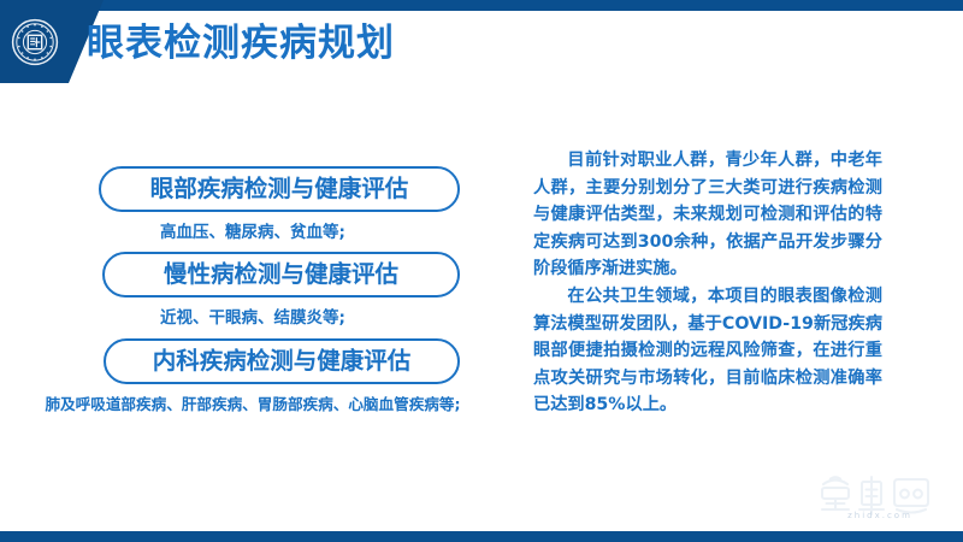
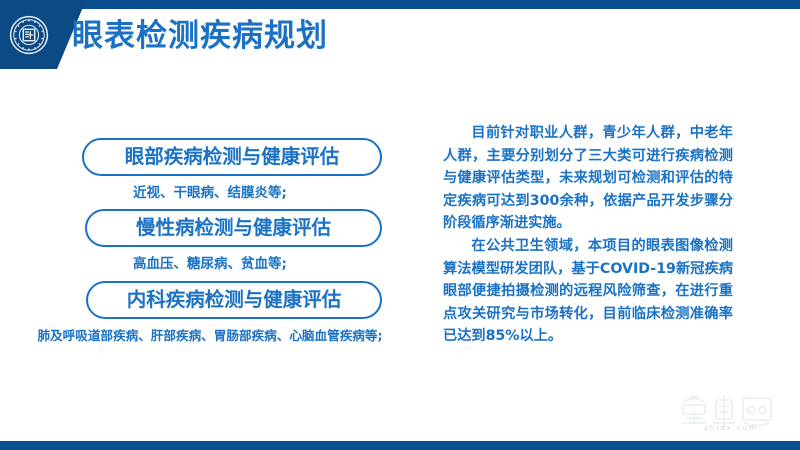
  眼表检测疾病规划
  眼部疾病检测与健康评估
- 高血压、糖尿病、贫血等;
+ 近视、干眼病、结膜炎等;
  慢性病检测与健康评估
- 近视、干眼病、结膜炎等;
+ 高血压、糖尿病、贫血等;
  内科疾病检测与健康评估
  肺及呼吸道部疾病、肝部疾病、胃肠部疾病、心脑血管疾病等;
  目前针对职业人群，青少年人群，中老年人群，主要分别划分了三大类可进行疾病检测与健康评估类型，未来规划可检测和评估的特定疾病可达到300余种，依据产品开发步骤分阶段循序渐进实施。
  在公共卫生领域，本项目的眼表图像检测算法模型研发团队，基于COVID-19新冠疾病眼部便捷拍摄检测的远程风险筛查，在进行重点攻关研究与市场转化，目前临床检测准确率已达到85%以上。
  zhidx.com
